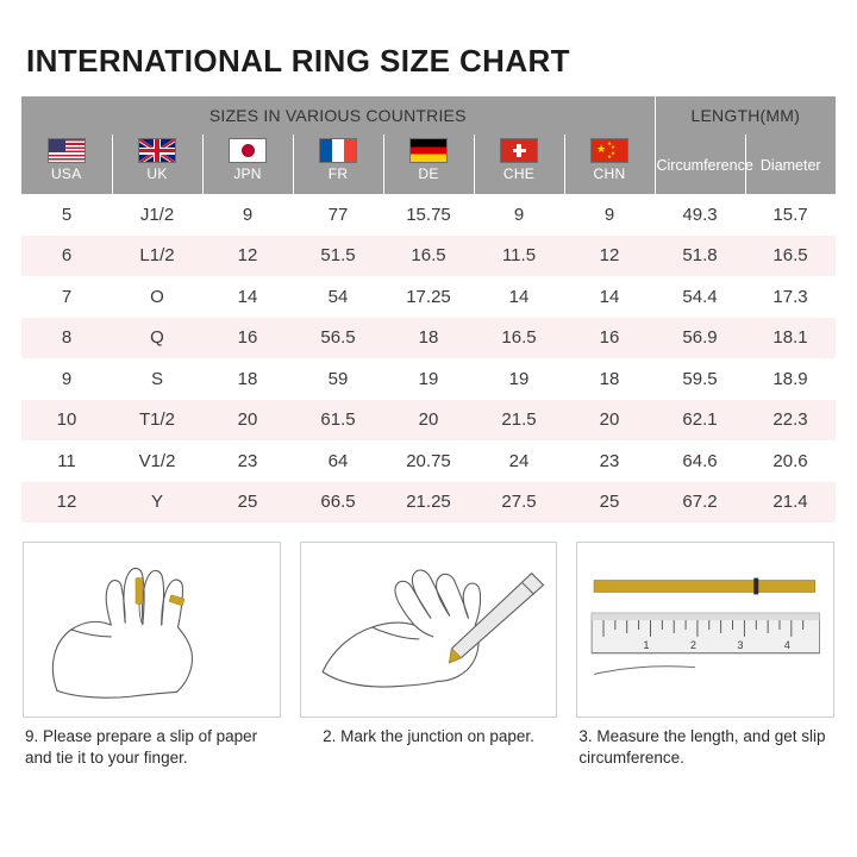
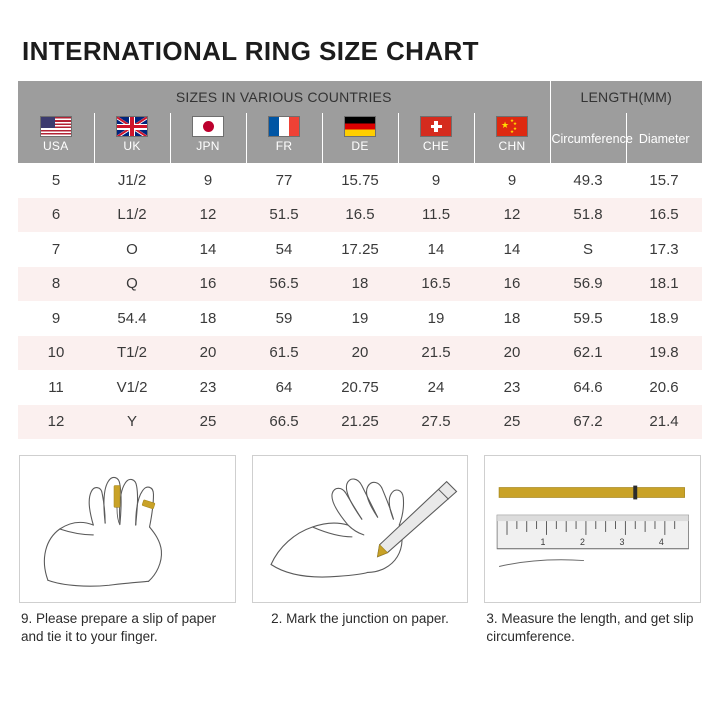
  INTERNATIONAL RING SIZE CHART
  SIZES IN VARIOUS COUNTRIES	LENGTH(MM)
  USA	UK	JPN	FR	DE	CHE	★ CHN	Circumference	Diameter
  5	J1/2	9	77	15.75	9	9	49.3	15.7
  6	L1/2	12	51.5	16.5	11.5	12	51.8	16.5
- 7	O	14	54	17.25	14	14	54.4	17.3
+ 7	O	14	54	17.25	14	14	S	17.3
  8	Q	16	56.5	18	16.5	16	56.9	18.1
- 9	S	18	59	19	19	18	59.5	18.9
+ 9	54.4	18	59	19	19	18	59.5	18.9
- 10	T1/2	20	61.5	20	21.5	20	62.1	22.3
+ 10	T1/2	20	61.5	20	21.5	20	62.1	19.8
  11	V1/2	23	64	20.75	24	23	64.6	20.6
  12	Y	25	66.5	21.25	27.5	25	67.2	21.4
  9. Please prepare a slip of paper and tie it to your finger.
  2. Mark the junction on paper.
  1
  2
  3
  4
  3. Measure the length, and get slip circumference.
